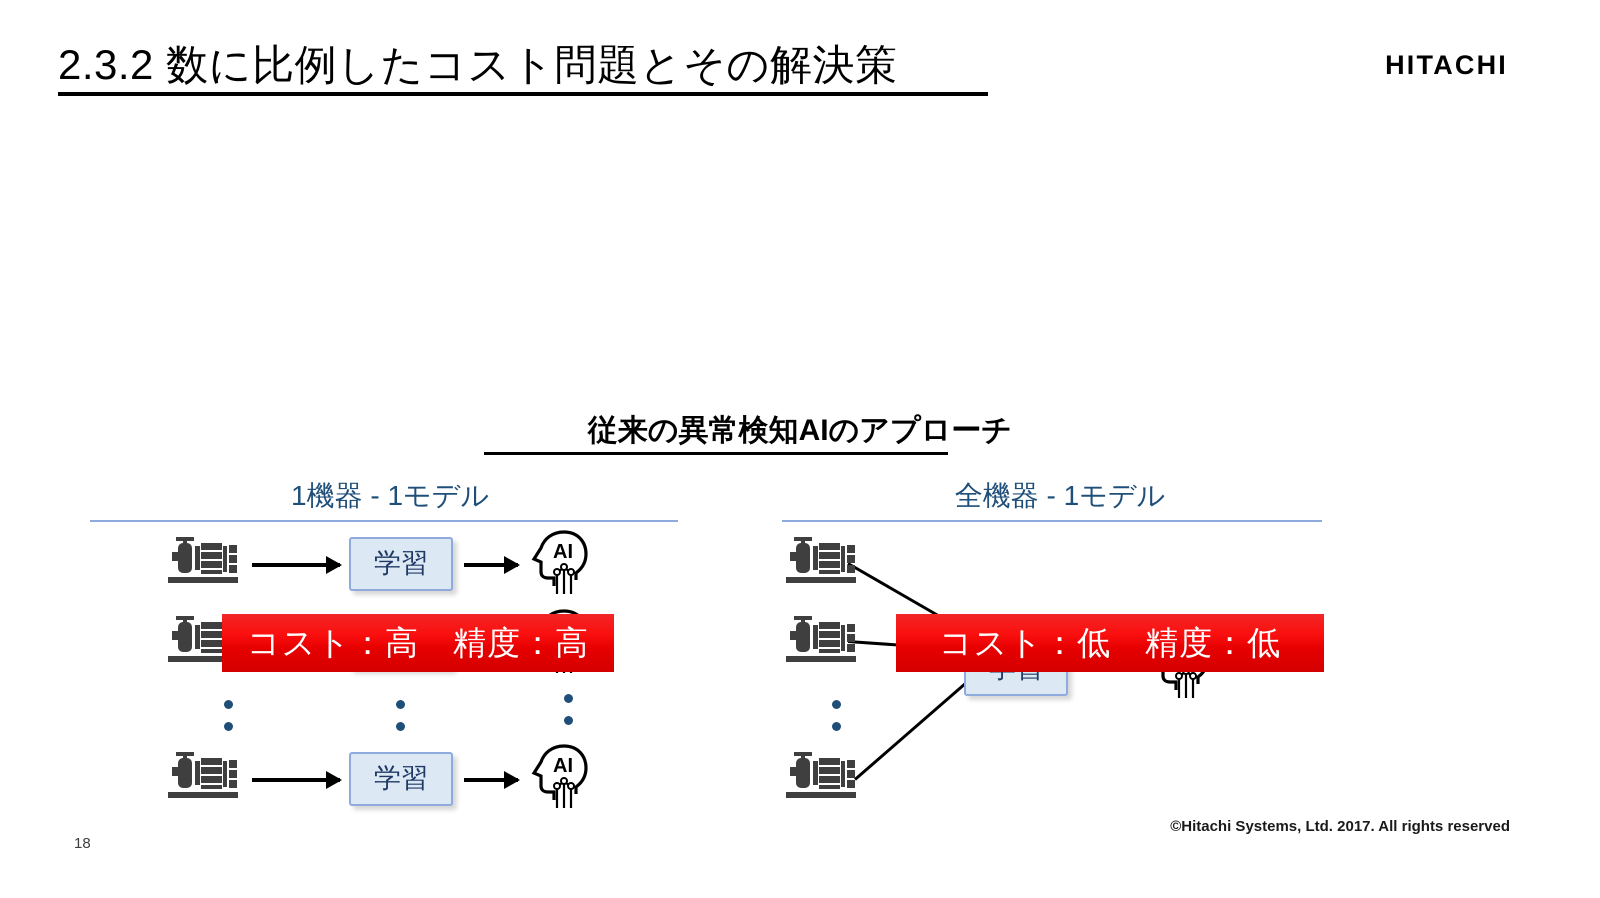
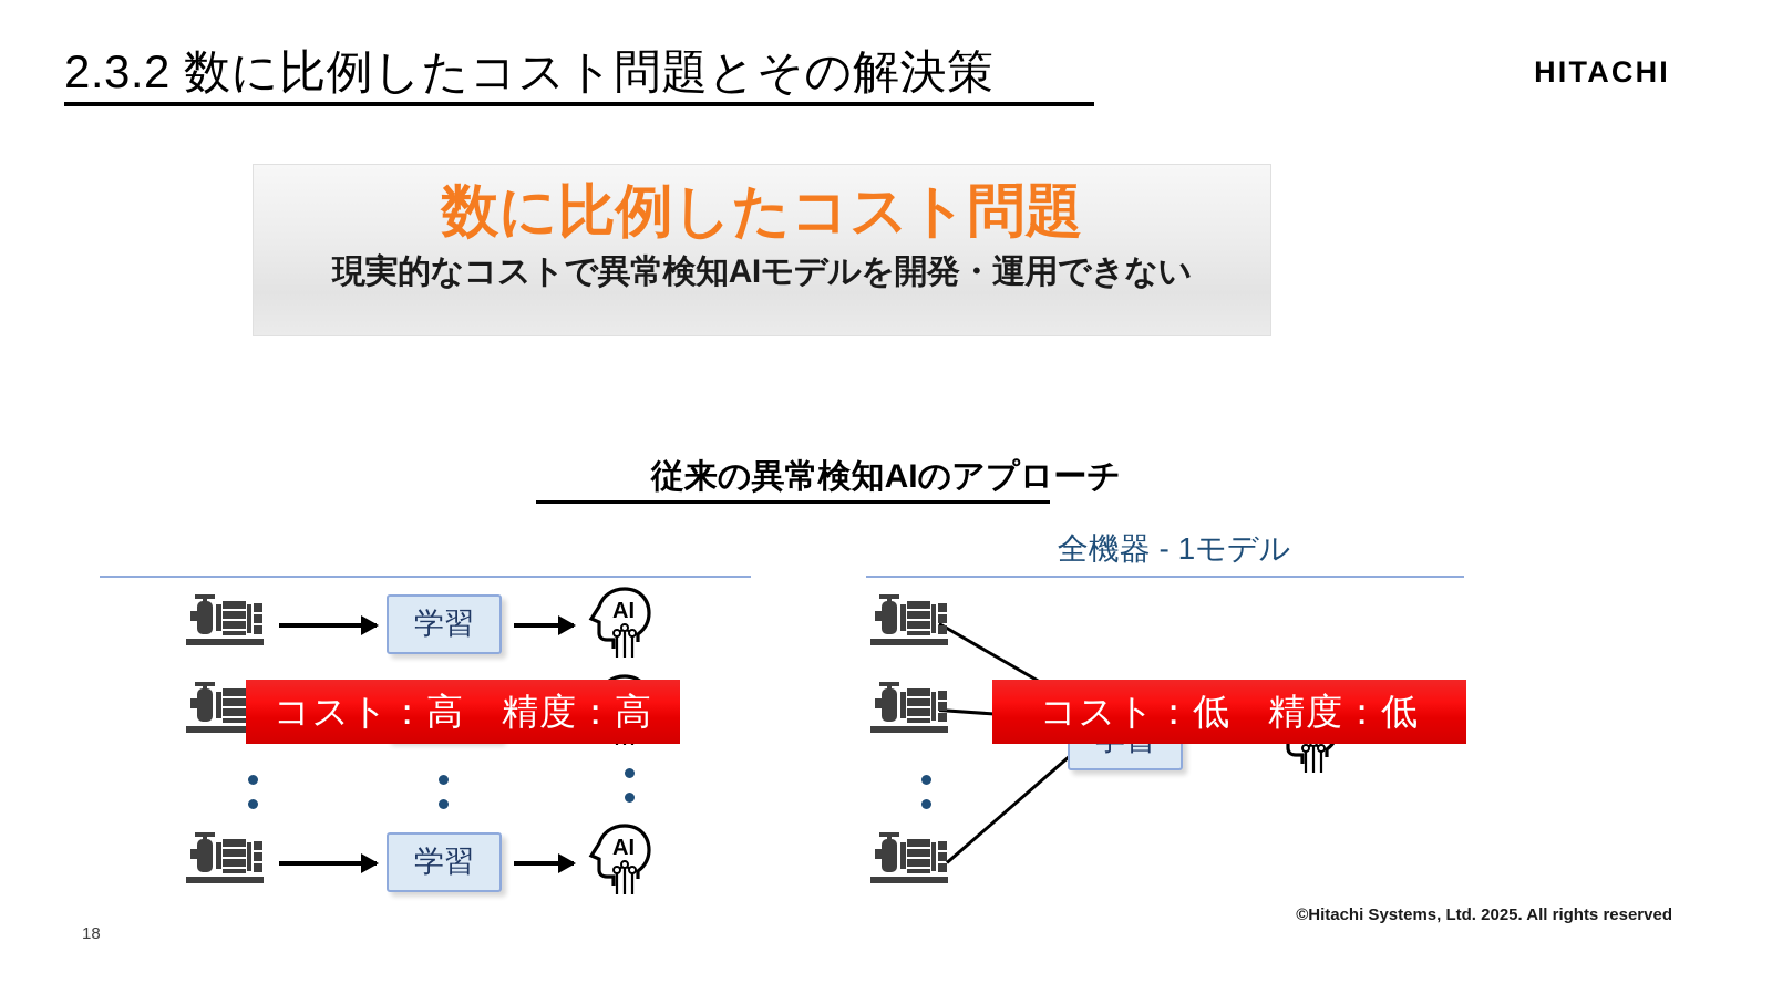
  2.3.2 数に比例したコスト問題とその解決策
  HITACHI
+ 数に比例したコスト問題
+ 現実的なコストで異常検知AIモデルを開発・運用できない
  従来の異常検知AIのアプローチ
- 1機器 - 1モデル
  学習
  AI
  学習
  AI
  全機器 - 1モデル
  コスト：高 精度：高
  コスト：低 精度：低
  18
- ©Hitachi Systems, Ltd. 2017. All rights reserved
+ ©Hitachi Systems, Ltd. 2025. All rights reserved
